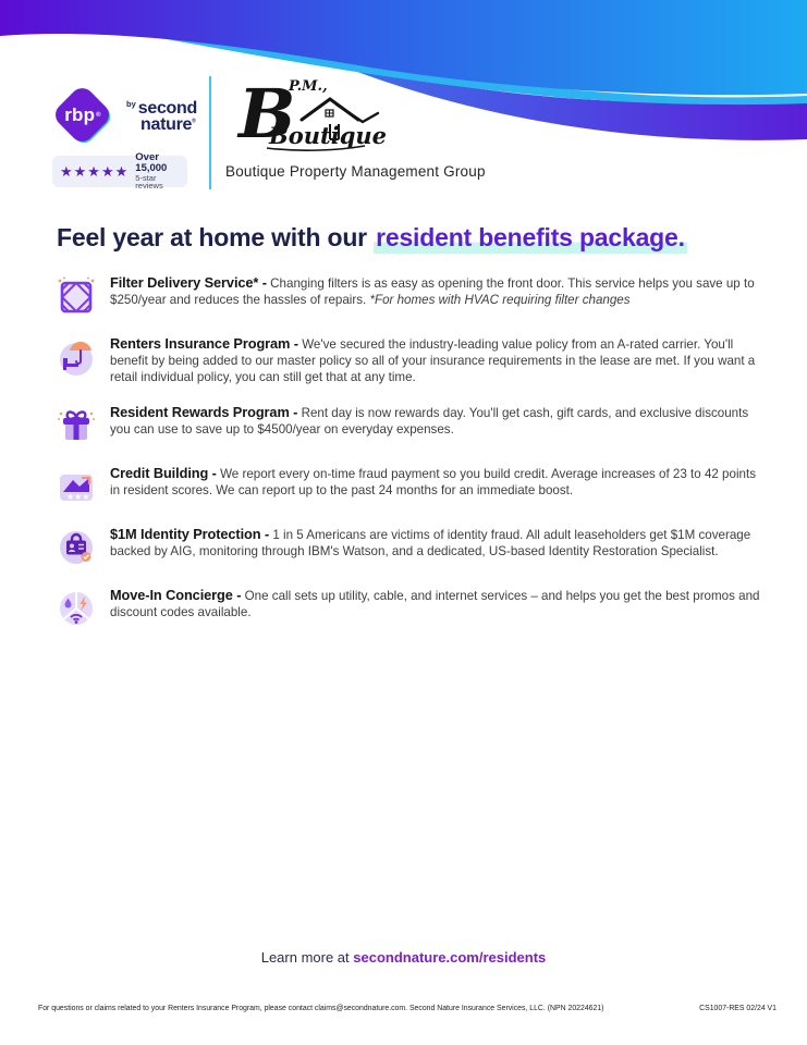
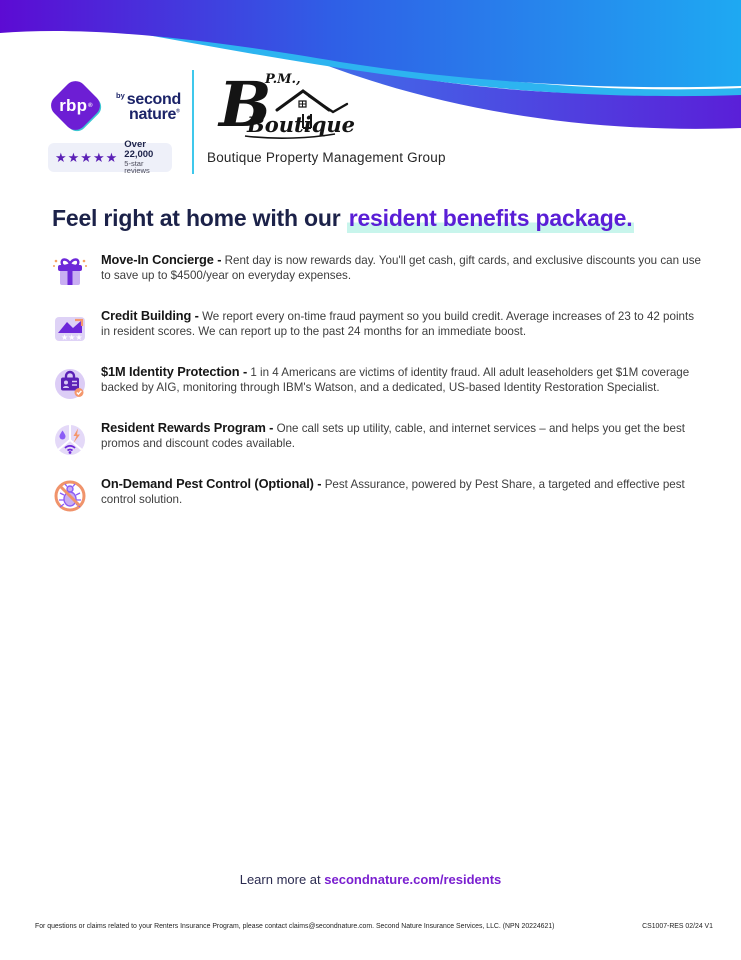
  rbp
  by second
  nature
  ★★★★★
- Over 15,000
+ Over 22,000
  5-star reviews
  B
  P.M.,
  Boutique
  Boutique Property Management Group
- Feel year at home with our resident benefits package.
+ Feel right at home with our resident benefits package.
- Filter Delivery Service* - Changing filters is as easy as opening the front door. This service helps you save up to $250/year and reduces the hassles of repairs. *For homes with HVAC requiring filter changes
- Renters Insurance Program - We've secured the industry-leading value policy from an A-rated carrier. You'll benefit by being added to our master policy so all of your insurance requirements in the lease are met. If you want a retail individual policy, you can still get that at any time.
- Resident Rewards Program - Rent day is now rewards day. You'll get cash, gift cards, and exclusive discounts you can use to save up to $4500/year on everyday expenses.
+ Move-In Concierge - Rent day is now rewards day. You'll get cash, gift cards, and exclusive discounts you can use to save up to $4500/year on everyday expenses.
  ★★★
  Credit Building - We report every on-time fraud payment so you build credit. Average increases of 23 to 42 points in resident scores. We can report up to the past 24 months for an immediate boost.
- $1M Identity Protection - 1 in 5 Americans are victims of identity fraud. All adult leaseholders get $1M coverage backed by AIG, monitoring through IBM's Watson, and a dedicated, US-based Identity Restoration Specialist.
+ $1M Identity Protection - 1 in 4 Americans are victims of identity fraud. All adult leaseholders get $1M coverage backed by AIG, monitoring through IBM's Watson, and a dedicated, US-based Identity Restoration Specialist.
- Move-In Concierge - One call sets up utility, cable, and internet services – and helps you get the best promos and discount codes available.
+ Resident Rewards Program - One call sets up utility, cable, and internet services – and helps you get the best promos and discount codes available.
+ On-Demand Pest Control (Optional) - Pest Assurance, powered by Pest Share, a targeted and effective pest control solution.
  Learn more at secondnature.com/residents
